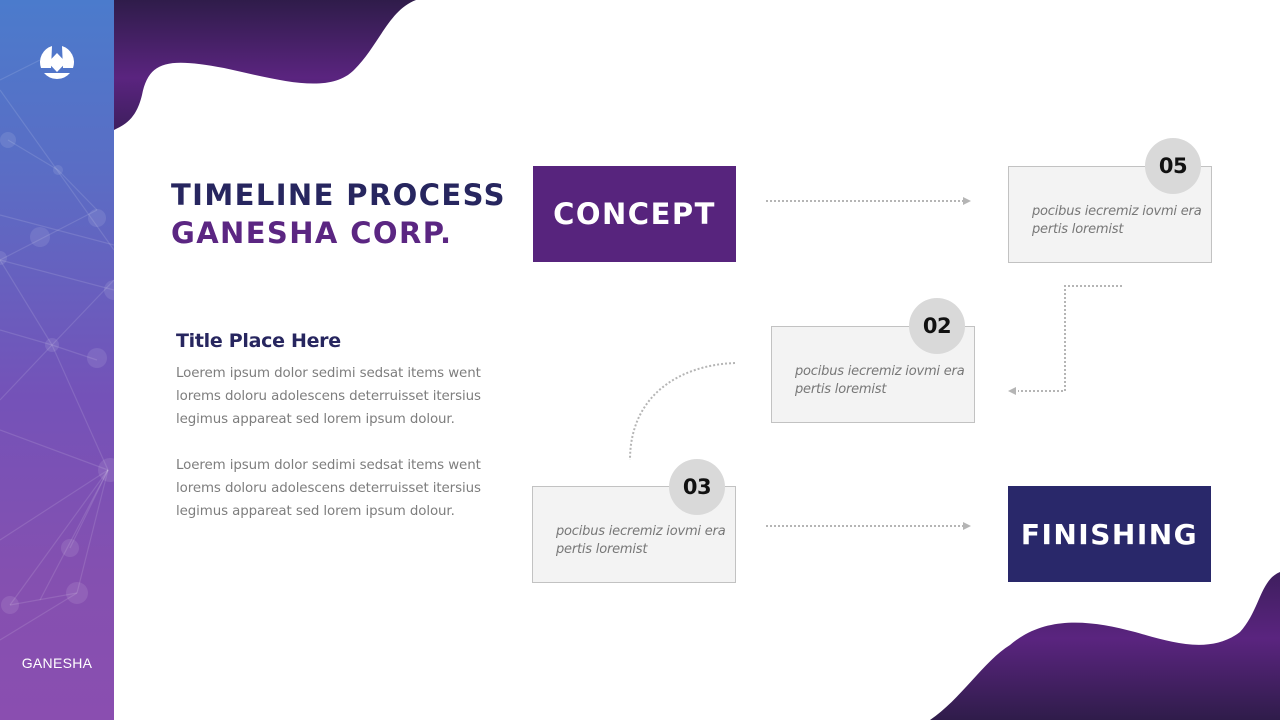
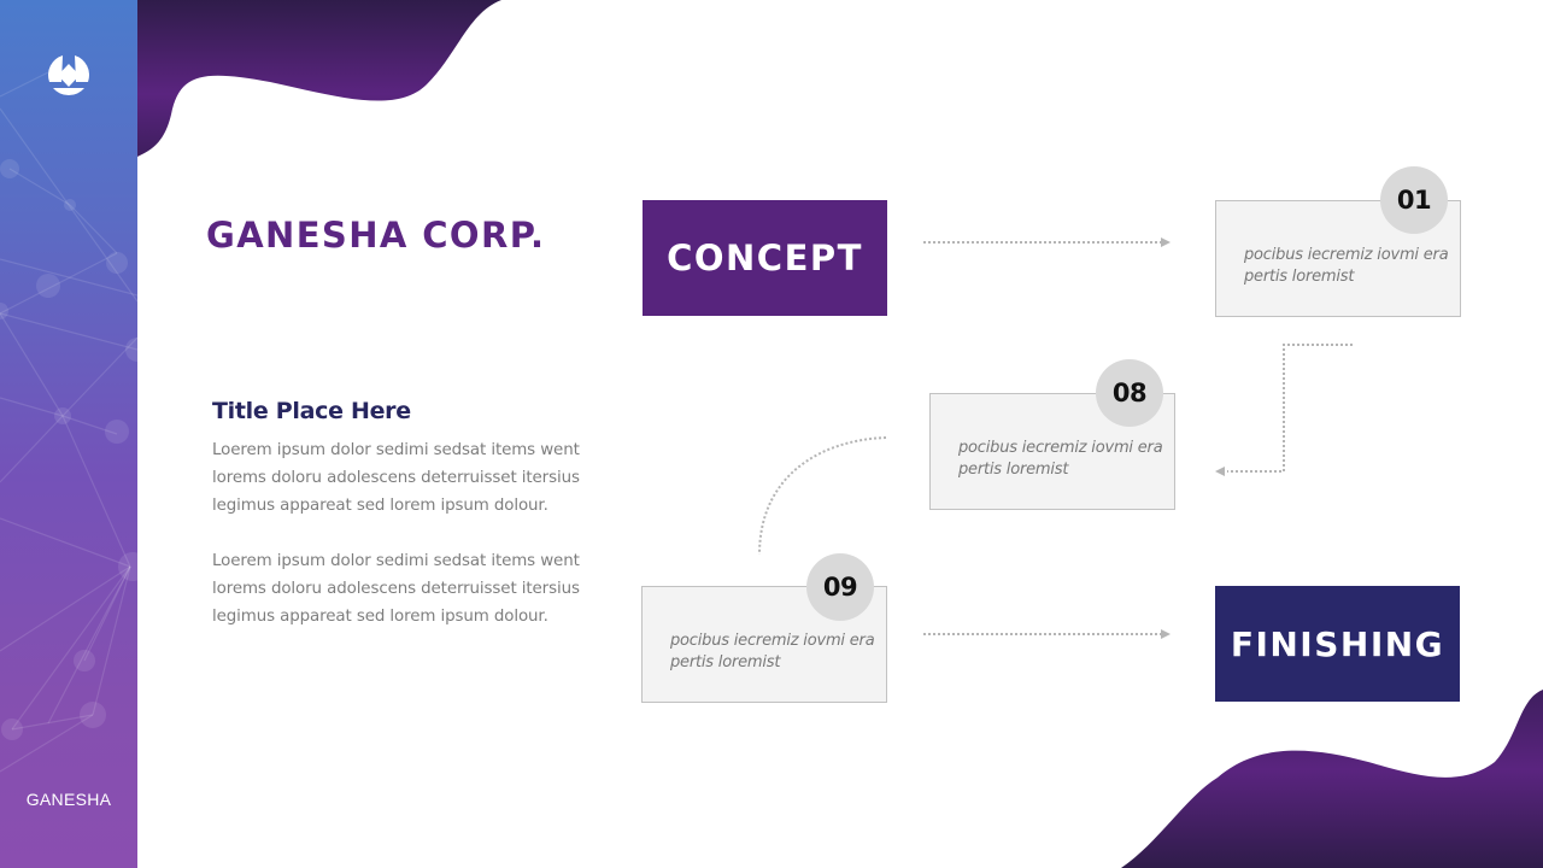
  GANESHA
- TIMELINE PROCESS
  GANESHA CORP.
  Title Place Here
  Loerem ipsum dolor sedimi sedsat items went lorems doloru adolescens deterruisset itersius legimus appareat sed lorem ipsum dolour.
  Loerem ipsum dolor sedimi sedsat items went lorems doloru adolescens deterruisset itersius legimus appareat sed lorem ipsum dolour.
  CONCEPT
  FINISHING
  pocibus iecremiz iovmi era pertis loremist
- 05
+ 01
  pocibus iecremiz iovmi era pertis loremist
- 02
+ 08
  pocibus iecremiz iovmi era pertis loremist
- 03
+ 09
